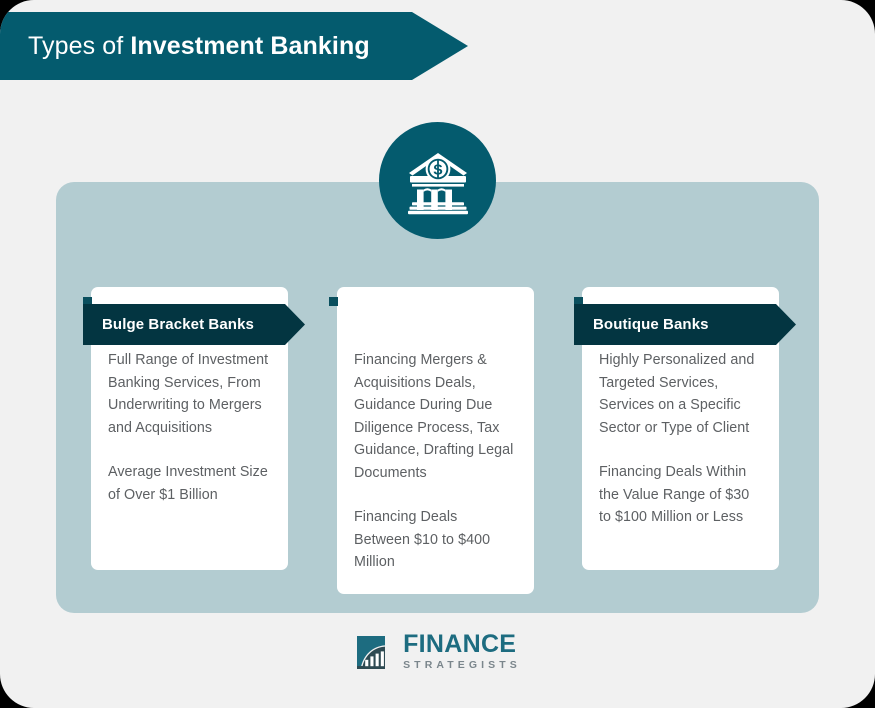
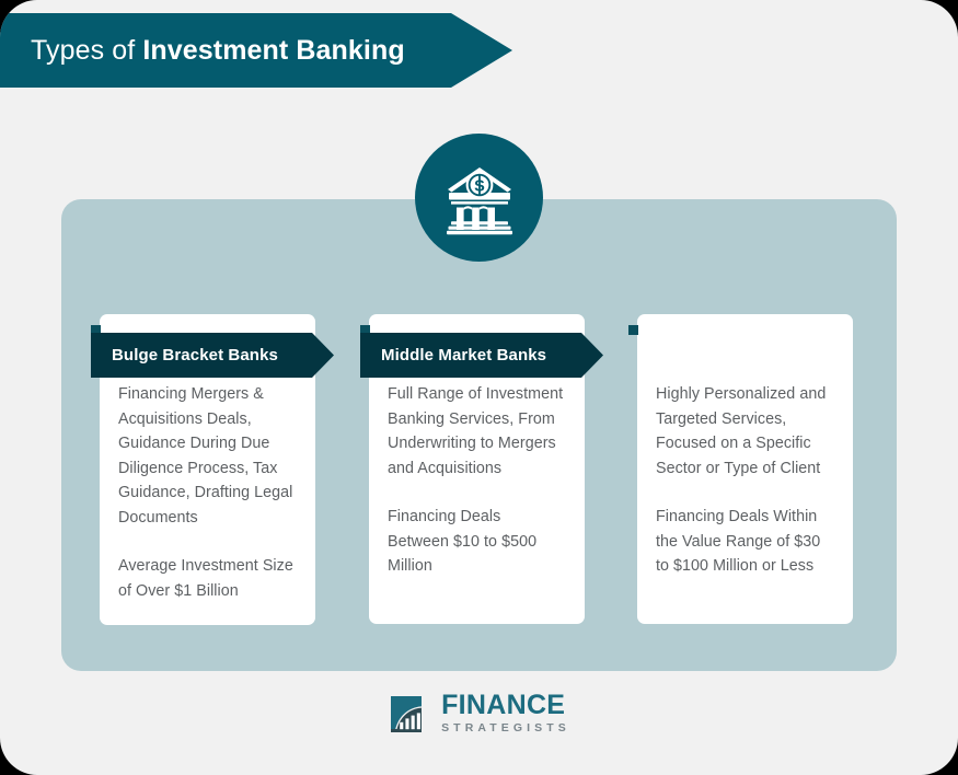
  Types of Investment Banking
  Bulge Bracket Banks
- Full Range of Investment Banking Services, From Underwriting to Mergers and Acquisitions
+ Financing Mergers & Acquisitions Deals, Guidance During Due Diligence Process, Tax Guidance, Drafting Legal Documents
  Average Investment Size of Over $1 Billion
+ Middle Market Banks
- Financing Mergers & Acquisitions Deals, Guidance During Due Diligence Process, Tax Guidance, Drafting Legal Documents
+ Full Range of Investment Banking Services, From Underwriting to Mergers and Acquisitions
- Financing Deals Between $10 to $400 Million
+ Financing Deals Between $10 to $500 Million
- Boutique Banks
- Highly Personalized and Targeted Services, Services on a Specific Sector or Type of Client
+ Highly Personalized and Targeted Services, Focused on a Specific Sector or Type of Client
  Financing Deals Within the Value Range of $30 to $100 Million or Less
  FINANCE
  STRATEGISTS
